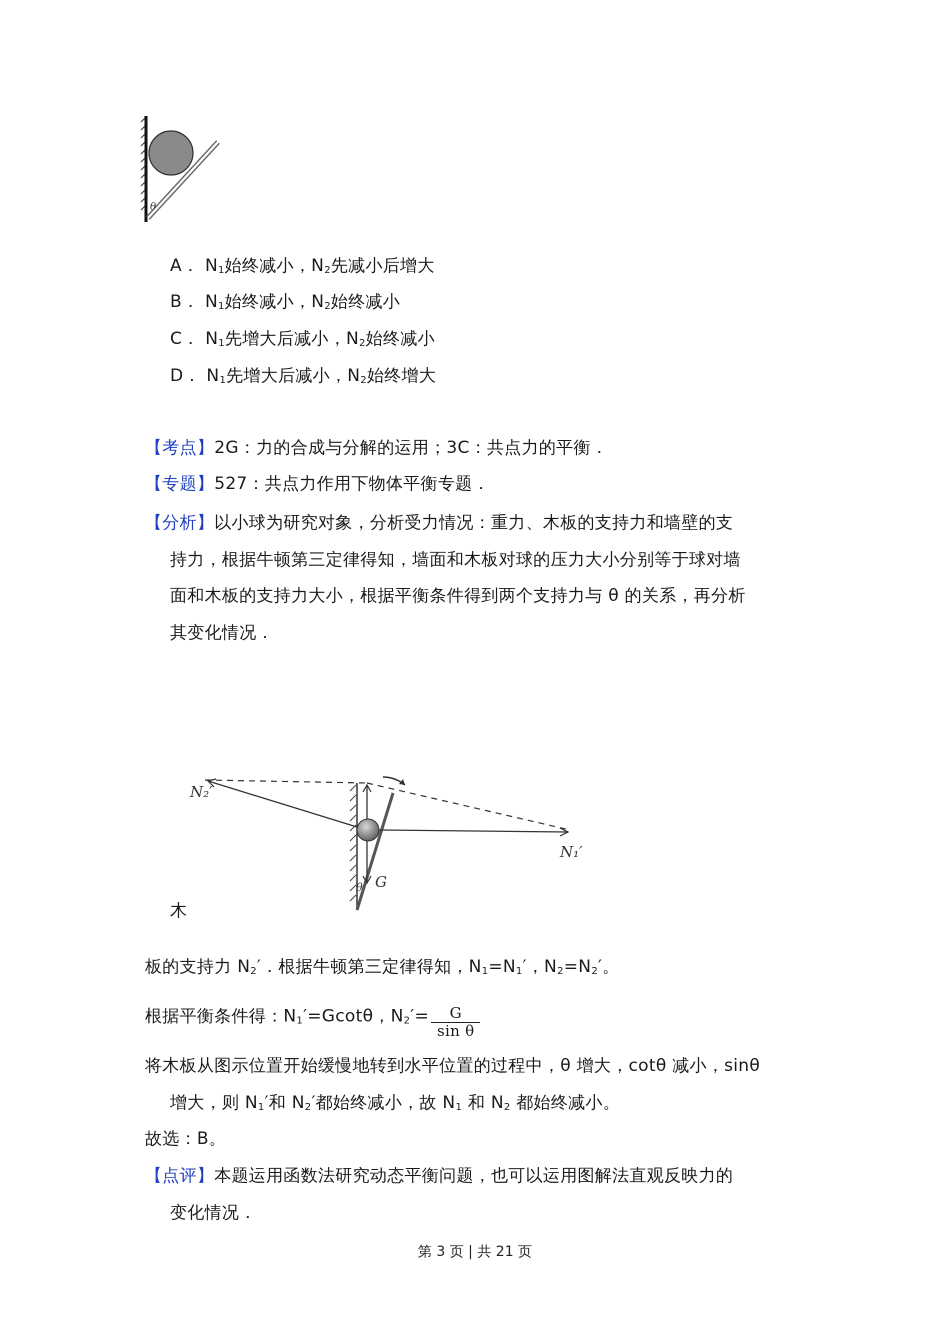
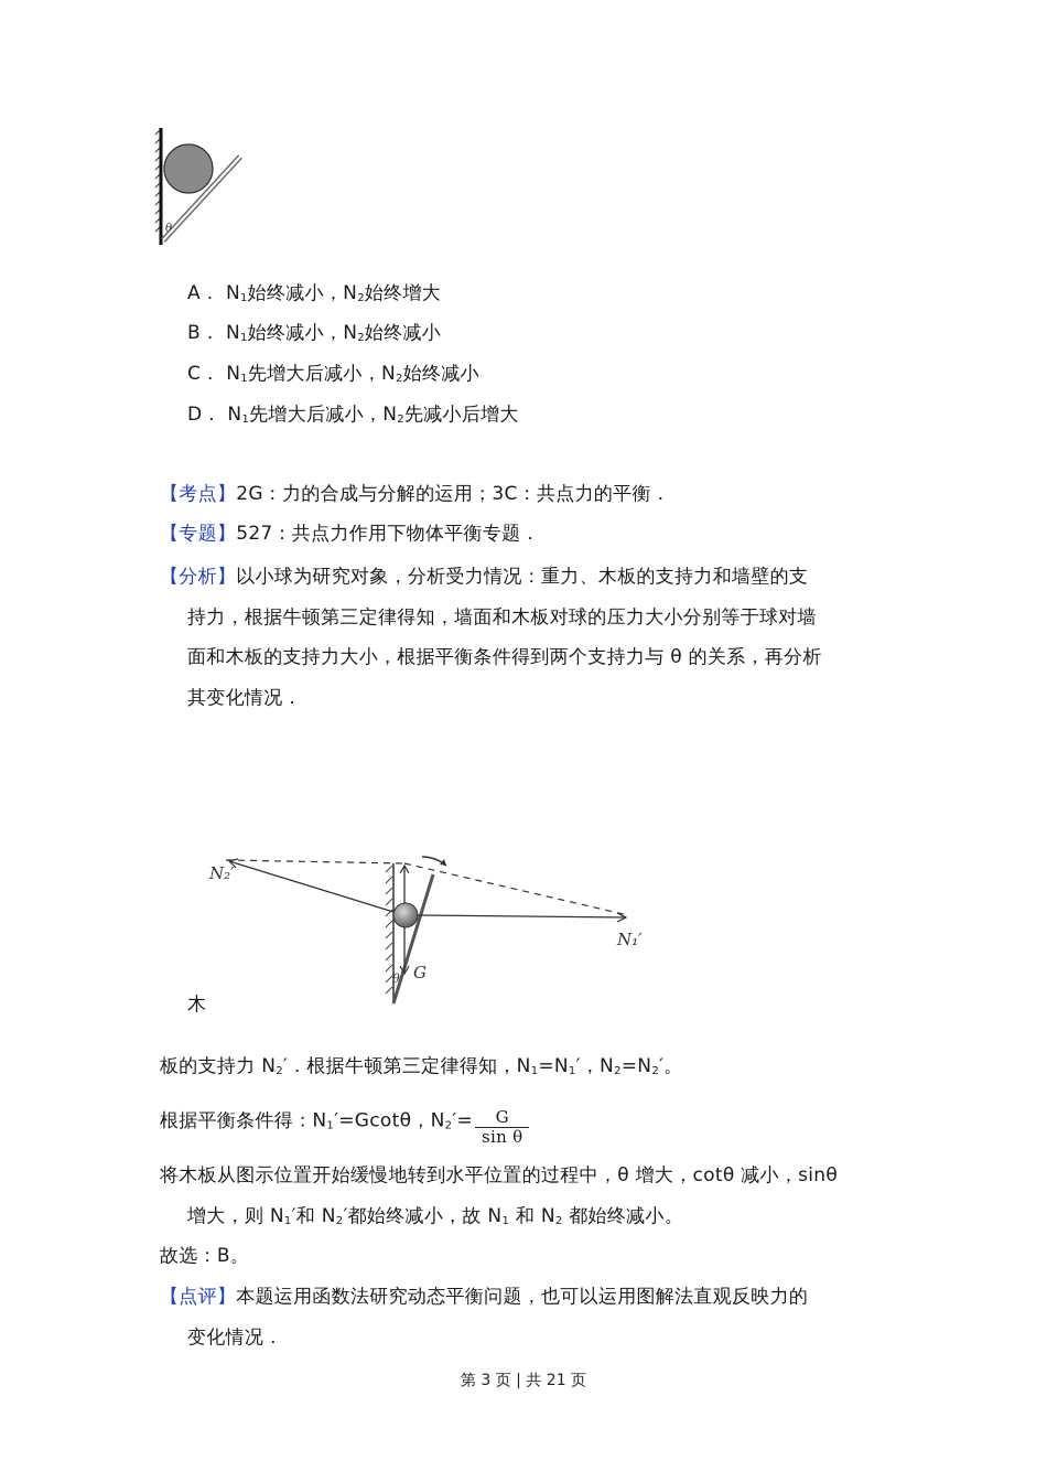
  θ
- A． N1始终减小，N2先减小后增大
+ A． N1始终减小，N2始终增大
  B． N1始终减小，N2始终减小
  C． N1先增大后减小，N2始终减小
- D． N1先增大后减小，N2始终增大
+ D． N1先增大后减小，N2先减小后增大
  【考点】2G：力的合成与分解的运用；3C：共点力的平衡．
  【专题】527：共点力作用下物体平衡专题．
  【分析】以小球为研究对象，分析受力情况：重力、木板的支持力和墙壁的支
  持力，根据牛顿第三定律得知，墙面和木板对球的压力大小分别等于球对墙
  面和木板的支持力大小，根据平衡条件得到两个支持力与 θ 的关系，再分析
  其变化情况．
  N₂′
  N₁′
  G
  θ
  木
  板的支持力 N2′．根据牛顿第三定律得知，N1=N1′，N2=N2′。
  根据平衡条件得：N1′=Gcotθ，N2′=
  G
  sin θ
  将木板从图示位置开始缓慢地转到水平位置的过程中，θ 增大，cotθ 减小，sinθ
  增大，则 N1′和 N2′都始终减小，故 N1 和 N2 都始终减小。
  故选：B。
  【点评】本题运用函数法研究动态平衡问题，也可以运用图解法直观反映力的
  变化情况．
  第 3 页 | 共 21 页
